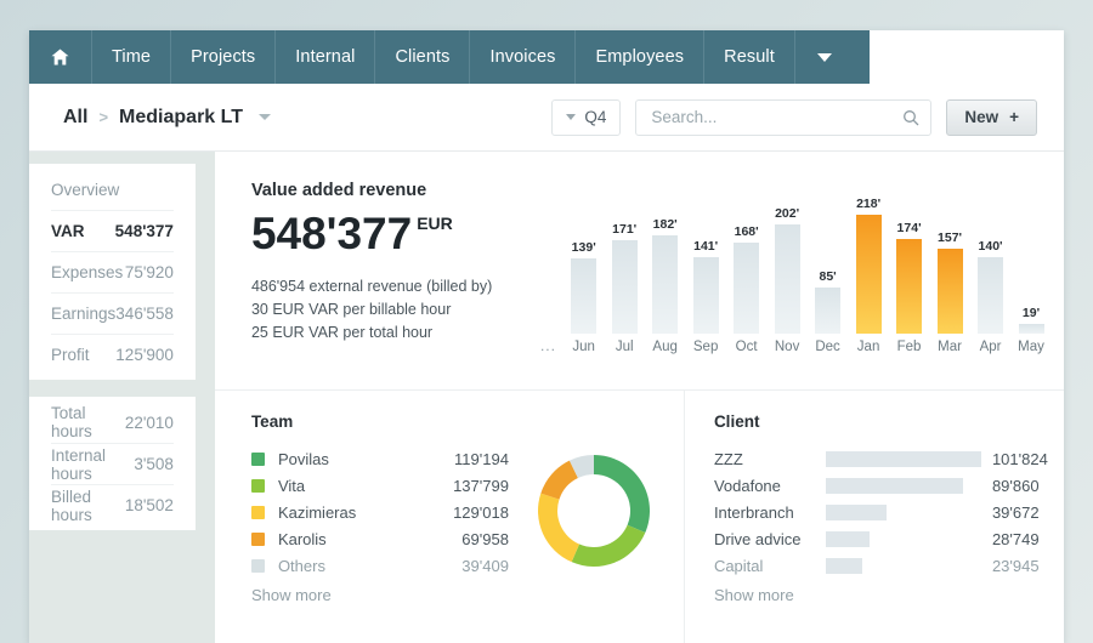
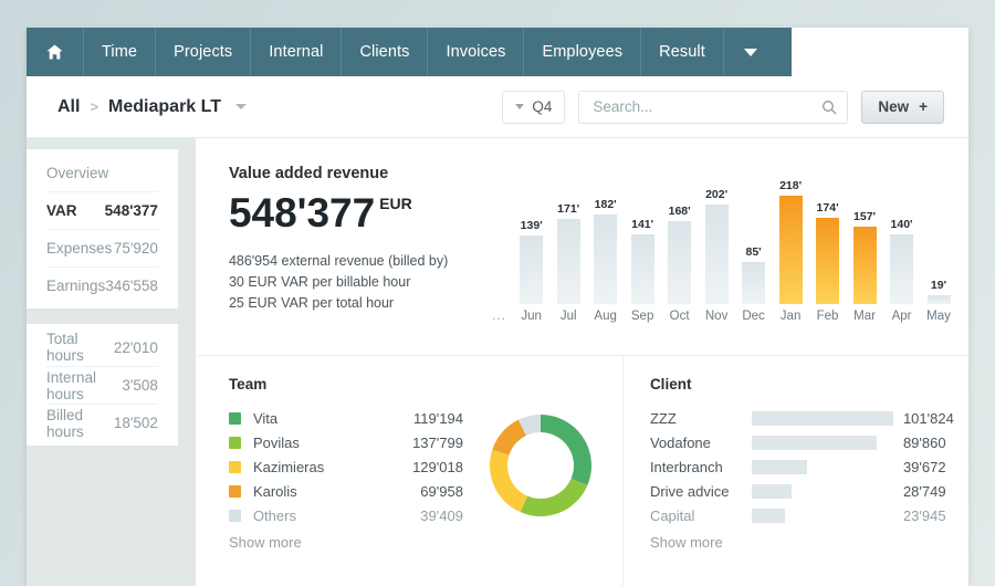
  Time
  Projects
  Internal
  Clients
  Invoices
  Employees
  Result
  All
  >
  Mediapark LT
  Q4
  Search...
  New
  +
  Overview
  VAR
  548'377
  Expenses
  75'920
  Earnings
  346'558
- Profit
- 125'900
  Total hours
  22'010
  Internal hours
  3'508
  Billed hours
  18'502
  Value added revenue
  548'377
  EUR
  486'954 external revenue (billed by)
  30 EUR VAR per billable hour
  25 EUR VAR per total hour
  139'
  171'
  182'
  141'
  168'
  202'
  85'
  218'
  174'
  157'
  140'
  19'
  ...
  Jun
  Jul
  Aug
  Sep
  Oct
  Nov
  Dec
  Jan
  Feb
  Mar
  Apr
  May
  Team
- Povilas
+ Vita
  119'194
- Vita
+ Povilas
  137'799
  Kazimieras
  129'018
  Karolis
  69'958
  Others
  39'409
  Show more
  Client
  ZZZ
  101'824
  Vodafone
  89'860
  Interbranch
  39'672
  Drive advice
  28'749
  Capital
  23'945
  Show more
